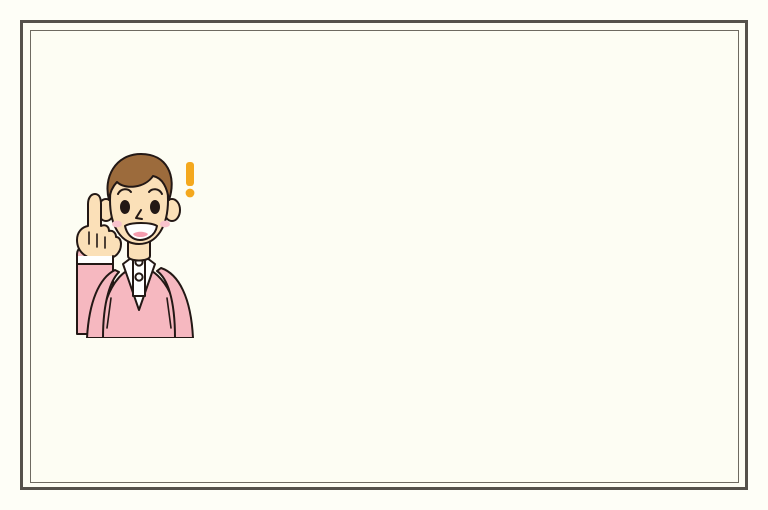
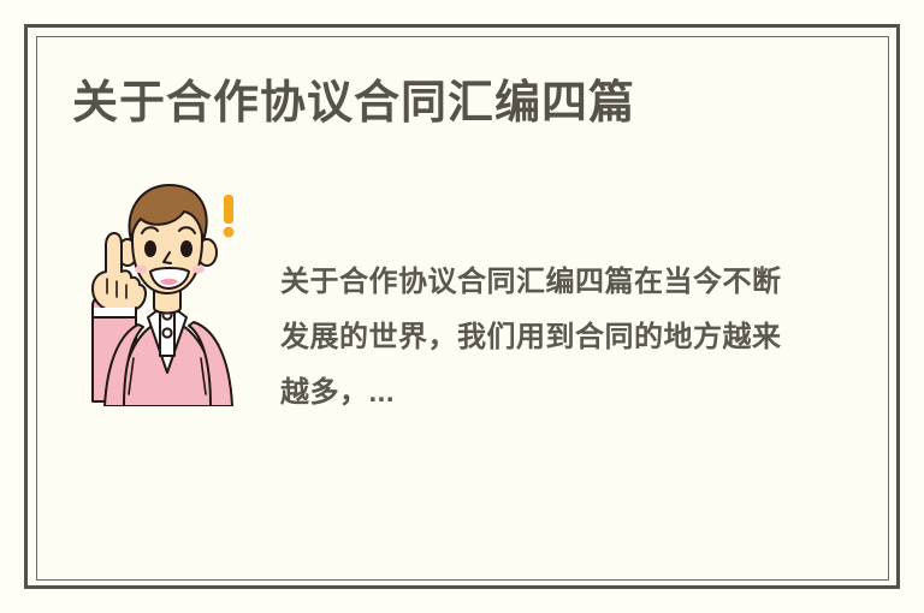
+ 关于合作协议合同汇编四篇
+ 关于合作协议合同汇编四篇在当今不断发展的世界，我们用到合同的地方越来越多，...
